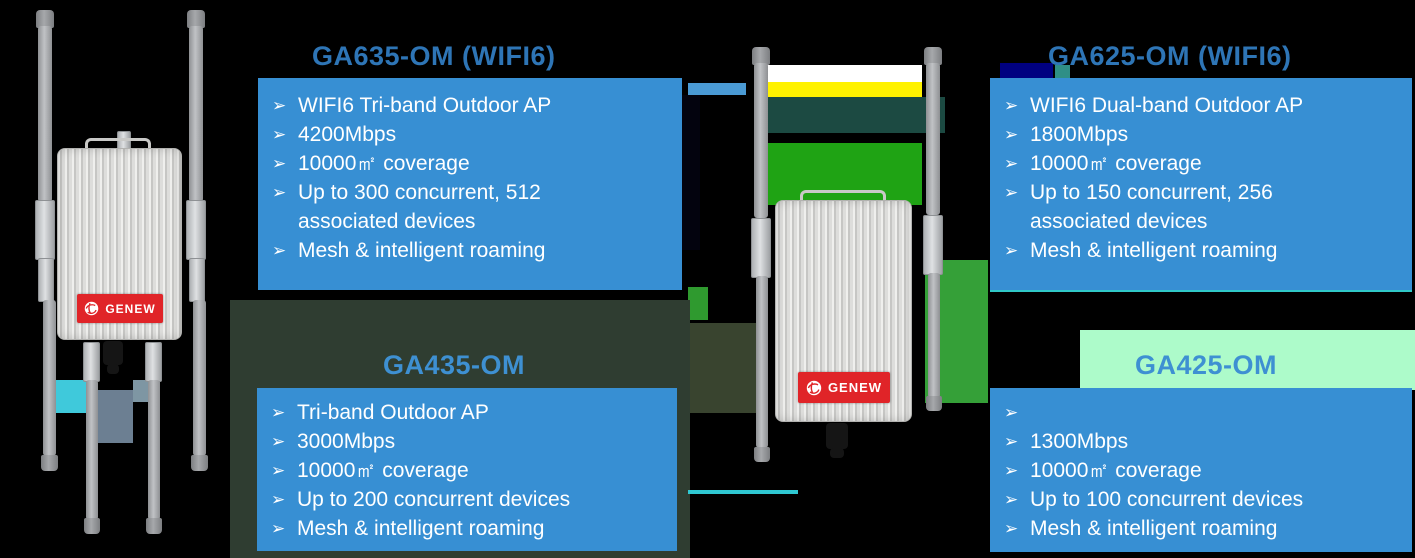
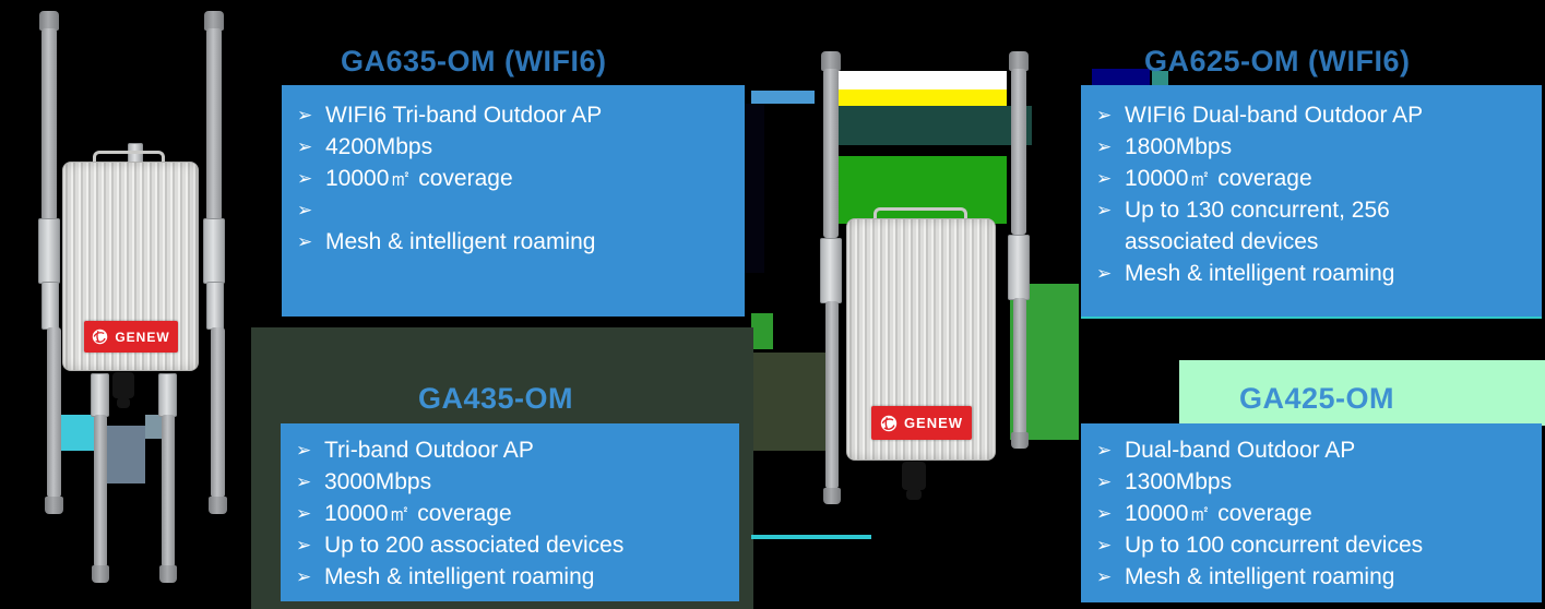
  GENEW
  GENEW
  GA635-OM (WIFI6)
  ➢
  WIFI6 Tri-band Outdoor AP
  ➢
  4200Mbps
  ➢
  10000㎡ coverage
  ➢
- Up to 300 concurrent, 512 associated devices
  ➢
  Mesh & intelligent roaming
  GA435-OM
  ➢
  Tri-band Outdoor AP
  ➢
  3000Mbps
  ➢
  10000㎡ coverage
  ➢
- Up to 200 concurrent devices
+ Up to 200 associated devices
  ➢
  Mesh & intelligent roaming
  GA625-OM (WIFI6)
  ➢
  WIFI6 Dual-band Outdoor AP
  ➢
  1800Mbps
  ➢
  10000㎡ coverage
  ➢
- Up to 150 concurrent, 256 associated devices
+ Up to 130 concurrent, 256 associated devices
  ➢
  Mesh & intelligent roaming
  GA425-OM
  ➢
+ Dual-band Outdoor AP
  ➢
  1300Mbps
  ➢
  10000㎡ coverage
  ➢
  Up to 100 concurrent devices
  ➢
  Mesh & intelligent roaming
